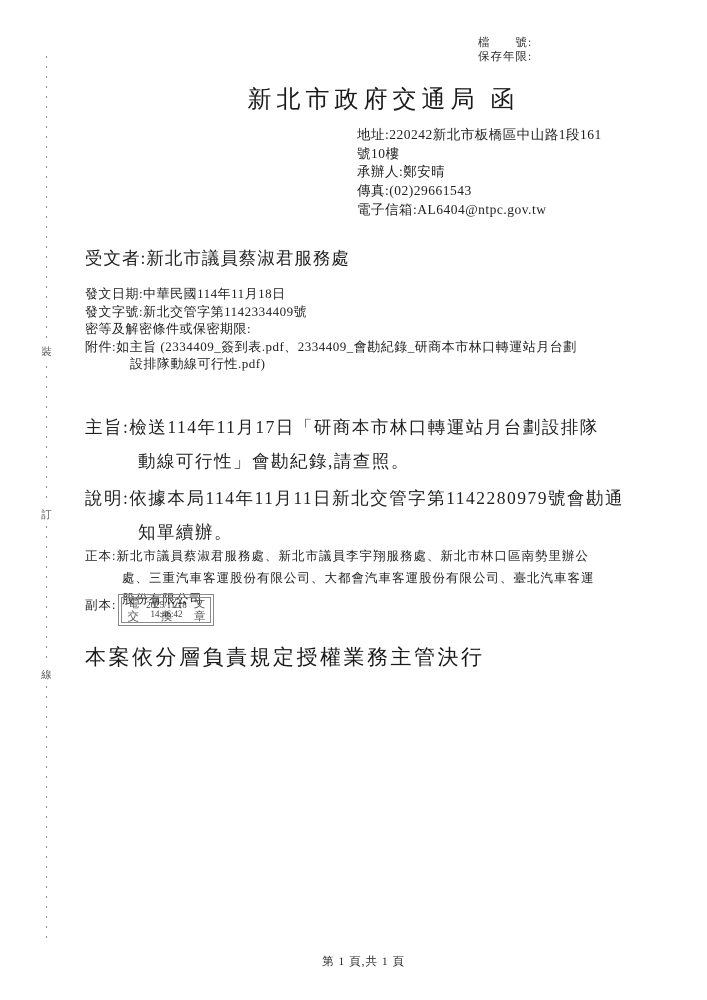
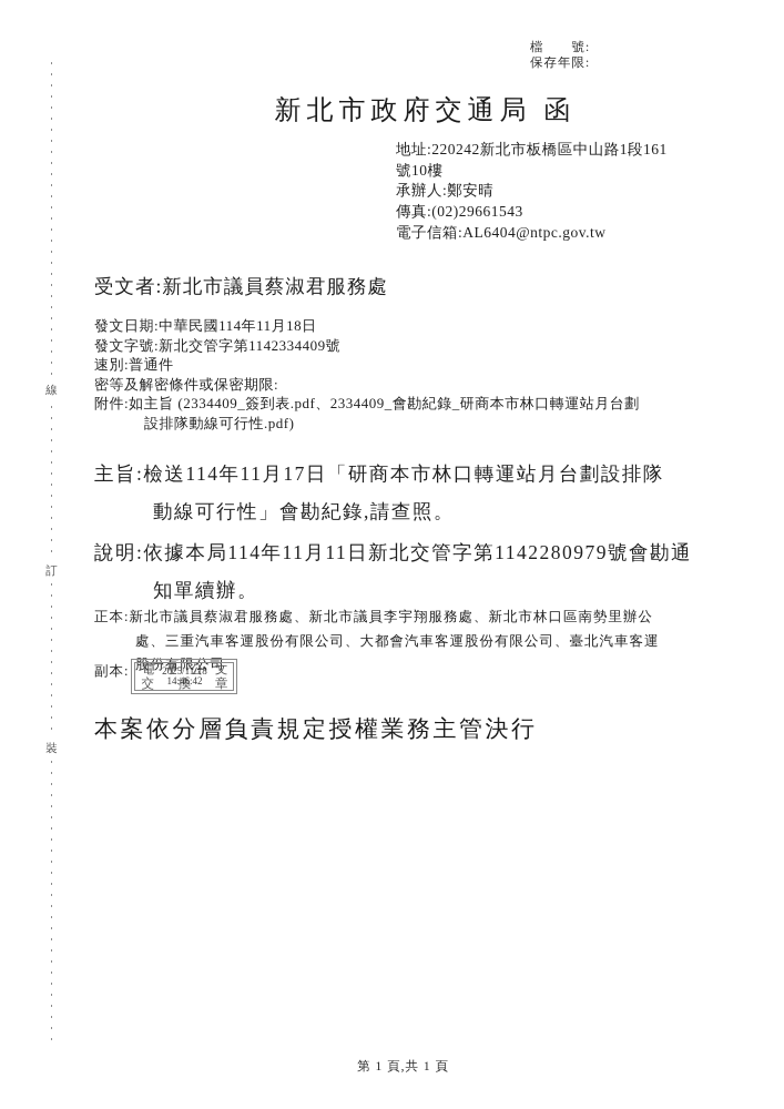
- 裝
+ 線
  訂
- 線
+ 裝
  檔 號:
  保存年限:
  新北市政府交通局 函
  地址:220242新北市板橋區中山路1段161
  號10樓
  承辦人:鄭安晴
  傳真:(02)29661543
  電子信箱:AL6404@ntpc.gov.tw
  受文者:新北市議員蔡淑君服務處
  發文日期:中華民國114年11月18日
  發文字號:新北交管字第1142334409號
+ 速別:普通件
  密等及解密條件或保密期限:
  附件:如主旨 (2334409_簽到表.pdf、2334409_會勘紀錄_研商本市林口轉運站月台劃
  設排隊動線可行性.pdf)
  主旨:檢送114年11月17日「研商本市林口轉運站月台劃設排隊
  動線可行性」會勘紀錄,請查照。
  說明:依據本局114年11月11日新北交管字第1142280979號會勘通
  知單續辦。
  正本:新北市議員蔡淑君服務處、新北市議員李宇翔服務處、新北市林口區南勢里辦公
  處、三重汽車客運股份有限公司、大都會汽車客運股份有限公司、臺北汽車客運
  股份有限公司
  副本:
  電子公文
  交換章
  2025/11/18
  14:46:42
  本案依分層負責規定授權業務主管決行
  第 1 頁,共 1 頁
